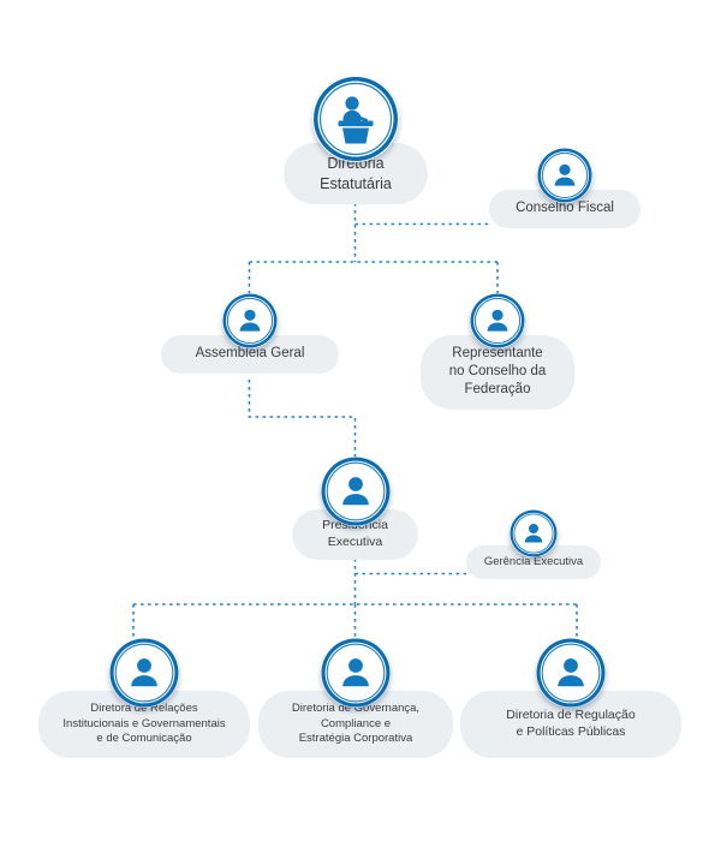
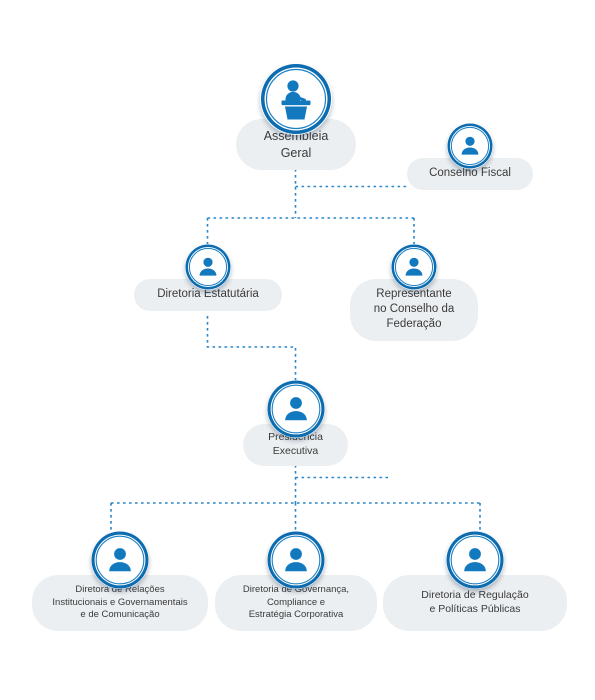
- Diretoria Estatutária
+ Assembleia Geral
  Conselho Fiscal
- Assembleia Geral
+ Diretoria Estatutária
  Representante
  no Conselho da
  Federação
  Presncia
  Executiva
- Gerência Executiva
  Diretora de Relações
  Institucionais e Governamentais
  e de Comunicação
  Diretoria de Governança,
  Compliance e
  Estratégia Corporativa
  Diretoria de Regulação
  e Políticas Públicas
